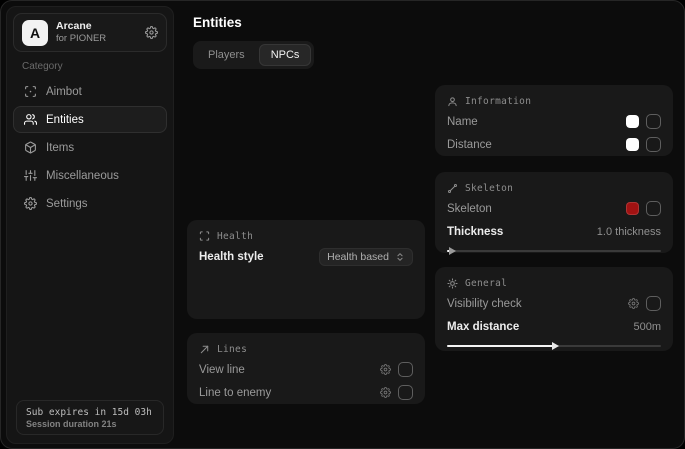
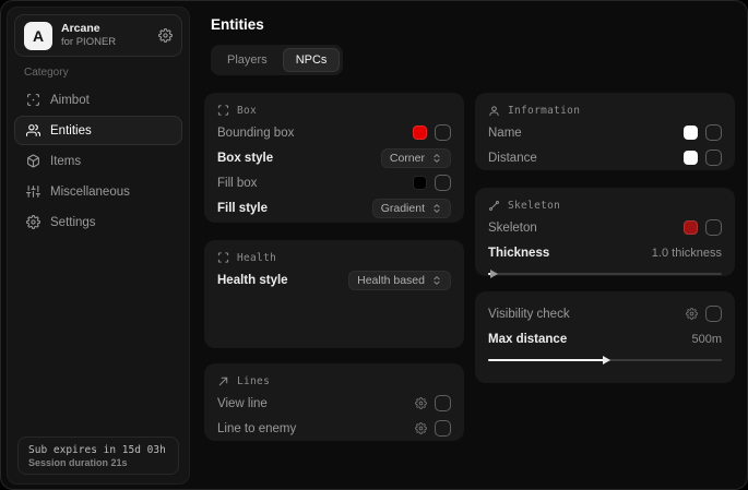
  A
  Arcane
  for PIONER
  Category
  Aimbot
  Entities
  Items
  Miscellaneous
  Settings
  Sub expires in 15d 03h
  Session duration 21s
  Entities
  Players
  NPCs
+ Box
+ Bounding box
+ Box style
+ Corner
+ Fill box
+ Fill style
+ Gradient
  Health
  Health style
  Health based
  Lines
  View line
  Line to enemy
  Information
  Name
  Distance
  Skeleton
  Skeleton
  Thickness
  1.0 thickness
- General
  Visibility check
  Max distance
  500m
